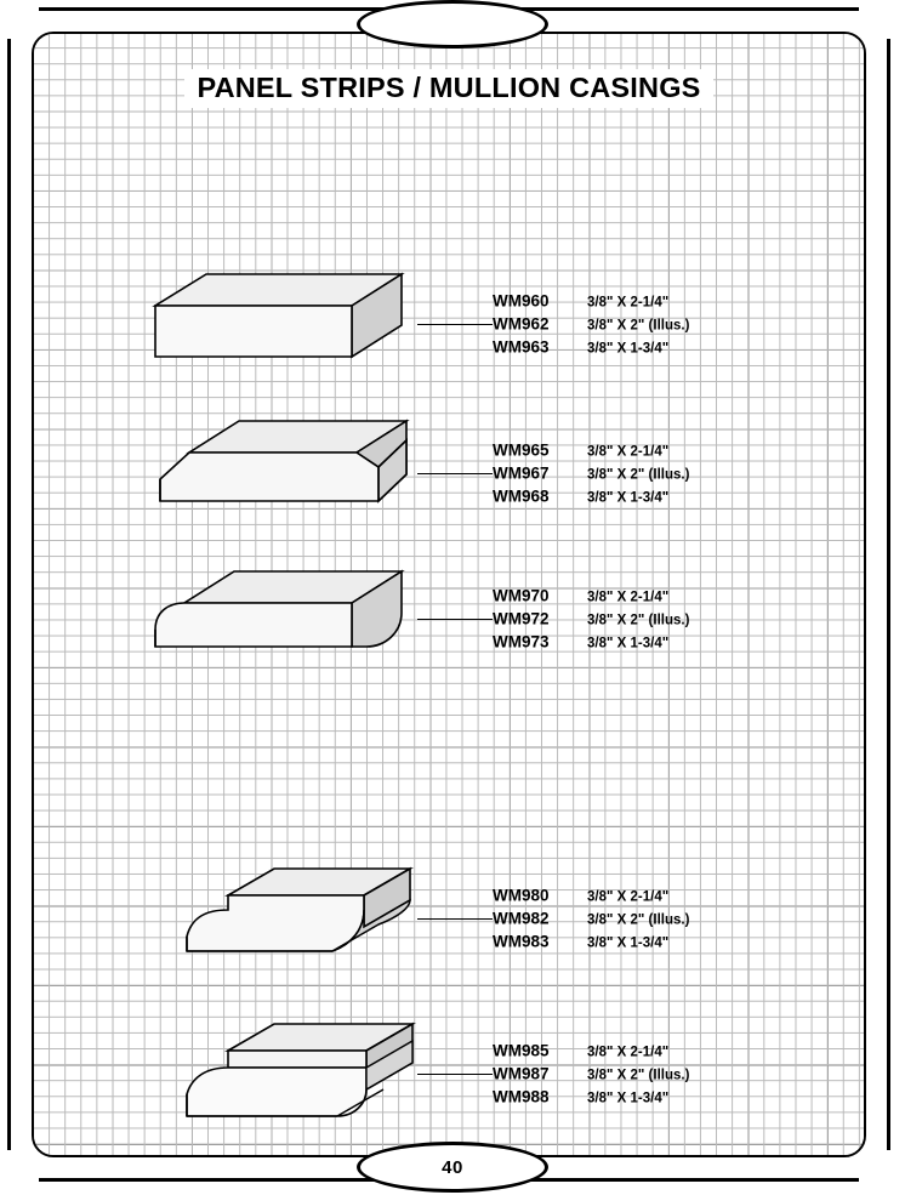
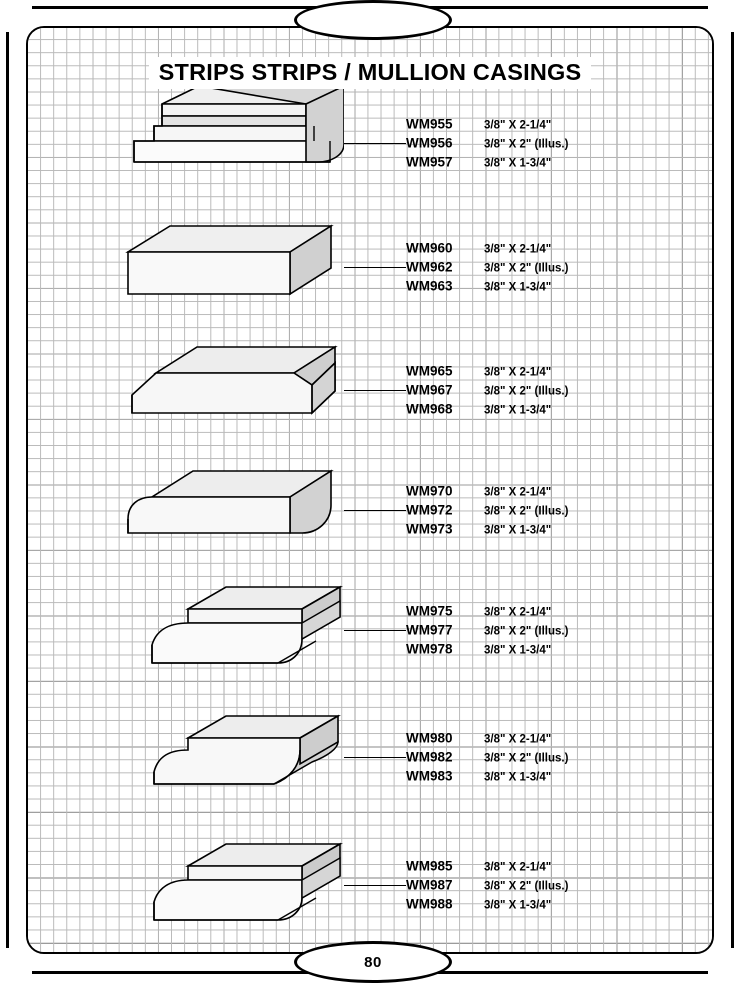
+ WM955 3/8" X 2-1/4"
+ WM956 3/8" X 2" (Illus.)
+ WM957 3/8" X 1-3/4"
  WM960 3/8" X 2-1/4"
  WM962 3/8" X 2" (Illus.)
  WM963 3/8" X 1-3/4"
  WM965 3/8" X 2-1/4"
  WM967 3/8" X 2" (Illus.)
  WM968 3/8" X 1-3/4"
  WM970 3/8" X 2-1/4"
  WM972 3/8" X 2" (Illus.)
  WM973 3/8" X 1-3/4"
+ WM975 3/8" X 2-1/4"
+ WM977 3/8" X 2" (Illus.)
+ WM978 3/8" X 1-3/4"
  WM980 3/8" X 2-1/4"
  WM982 3/8" X 2" (Illus.)
  WM983 3/8" X 1-3/4"
  WM985 3/8" X 2-1/4"
  WM987 3/8" X 2" (Illus.)
  WM988 3/8" X 1-3/4"
- PANEL STRIPS / MULLION CASINGS
+ STRIPS STRIPS / MULLION CASINGS
- 40
+ 80
